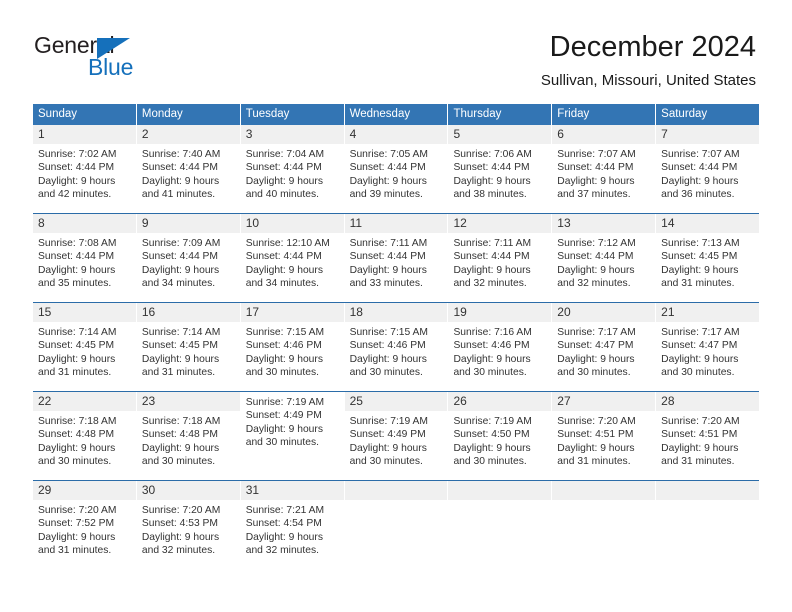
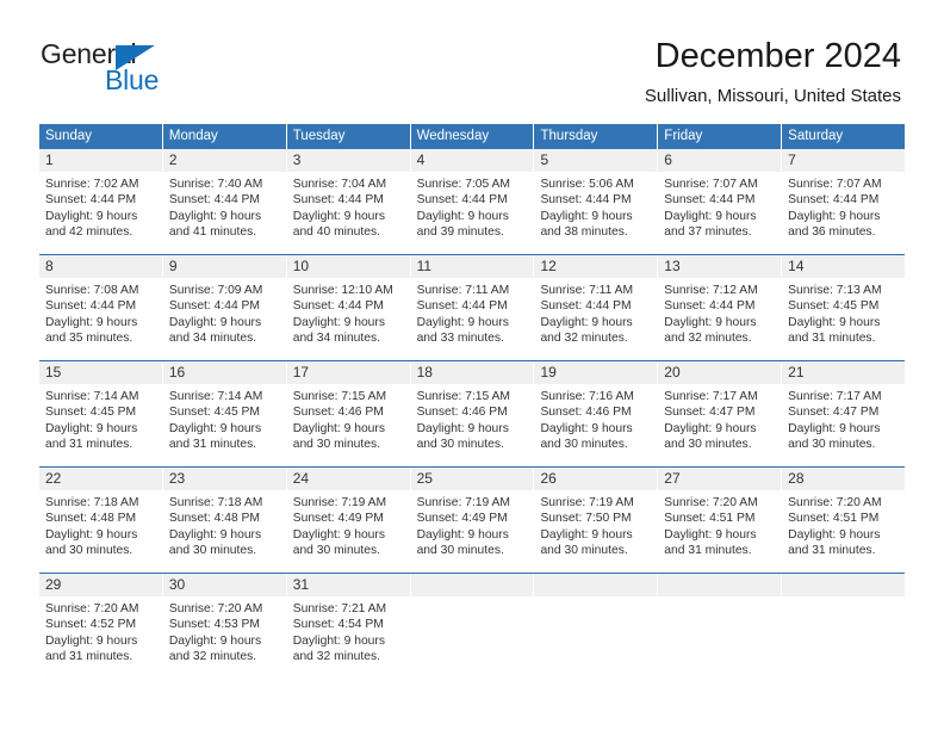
  General
  Blue
  December 2024
  Sullivan, Missouri, United States
  Sunday
  Monday
  Tuesday
  Wednesday
  Thursday
  Friday
  Saturday
  1
  Sunrise: 7:02 AM
  Sunset: 4:44 PM
  Daylight: 9 hours
  and 42 minutes.
  2
  Sunrise: 7:40 AM
  Sunset: 4:44 PM
  Daylight: 9 hours
  and 41 minutes.
  3
  Sunrise: 7:04 AM
  Sunset: 4:44 PM
  Daylight: 9 hours
  and 40 minutes.
  4
  Sunrise: 7:05 AM
  Sunset: 4:44 PM
  Daylight: 9 hours
  and 39 minutes.
  5
- Sunrise: 7:06 AM
+ Sunrise: 5:06 AM
  Sunset: 4:44 PM
  Daylight: 9 hours
  and 38 minutes.
  6
  Sunrise: 7:07 AM
  Sunset: 4:44 PM
  Daylight: 9 hours
  and 37 minutes.
  7
  Sunrise: 7:07 AM
  Sunset: 4:44 PM
  Daylight: 9 hours
  and 36 minutes.
  8
  Sunrise: 7:08 AM
  Sunset: 4:44 PM
  Daylight: 9 hours
  and 35 minutes.
  9
  Sunrise: 7:09 AM
  Sunset: 4:44 PM
  Daylight: 9 hours
  and 34 minutes.
  10
  Sunrise: 12:10 AM
  Sunset: 4:44 PM
  Daylight: 9 hours
  and 34 minutes.
  11
  Sunrise: 7:11 AM
  Sunset: 4:44 PM
  Daylight: 9 hours
  and 33 minutes.
  12
  Sunrise: 7:11 AM
  Sunset: 4:44 PM
  Daylight: 9 hours
  and 32 minutes.
  13
  Sunrise: 7:12 AM
  Sunset: 4:44 PM
  Daylight: 9 hours
  and 32 minutes.
  14
  Sunrise: 7:13 AM
  Sunset: 4:45 PM
  Daylight: 9 hours
  and 31 minutes.
  15
  Sunrise: 7:14 AM
  Sunset: 4:45 PM
  Daylight: 9 hours
  and 31 minutes.
  16
  Sunrise: 7:14 AM
  Sunset: 4:45 PM
  Daylight: 9 hours
  and 31 minutes.
  17
  Sunrise: 7:15 AM
  Sunset: 4:46 PM
  Daylight: 9 hours
  and 30 minutes.
  18
  Sunrise: 7:15 AM
  Sunset: 4:46 PM
  Daylight: 9 hours
  and 30 minutes.
  19
  Sunrise: 7:16 AM
  Sunset: 4:46 PM
  Daylight: 9 hours
  and 30 minutes.
  20
  Sunrise: 7:17 AM
  Sunset: 4:47 PM
  Daylight: 9 hours
  and 30 minutes.
  21
  Sunrise: 7:17 AM
  Sunset: 4:47 PM
  Daylight: 9 hours
  and 30 minutes.
  22
  Sunrise: 7:18 AM
  Sunset: 4:48 PM
  Daylight: 9 hours
  and 30 minutes.
  23
  Sunrise: 7:18 AM
  Sunset: 4:48 PM
  Daylight: 9 hours
  and 30 minutes.
+ 24
  Sunrise: 7:19 AM
  Sunset: 4:49 PM
  Daylight: 9 hours
  and 30 minutes.
  25
  Sunrise: 7:19 AM
  Sunset: 4:49 PM
  Daylight: 9 hours
  and 30 minutes.
  26
  Sunrise: 7:19 AM
- Sunset: 4:50 PM
+ Sunset: 7:50 PM
  Daylight: 9 hours
  and 30 minutes.
  27
  Sunrise: 7:20 AM
  Sunset: 4:51 PM
  Daylight: 9 hours
  and 31 minutes.
  28
  Sunrise: 7:20 AM
  Sunset: 4:51 PM
  Daylight: 9 hours
  and 31 minutes.
  29
  Sunrise: 7:20 AM
- Sunset: 7:52 PM
+ Sunset: 4:52 PM
  Daylight: 9 hours
  and 31 minutes.
  30
  Sunrise: 7:20 AM
  Sunset: 4:53 PM
  Daylight: 9 hours
  and 32 minutes.
  31
  Sunrise: 7:21 AM
  Sunset: 4:54 PM
  Daylight: 9 hours
  and 32 minutes.
